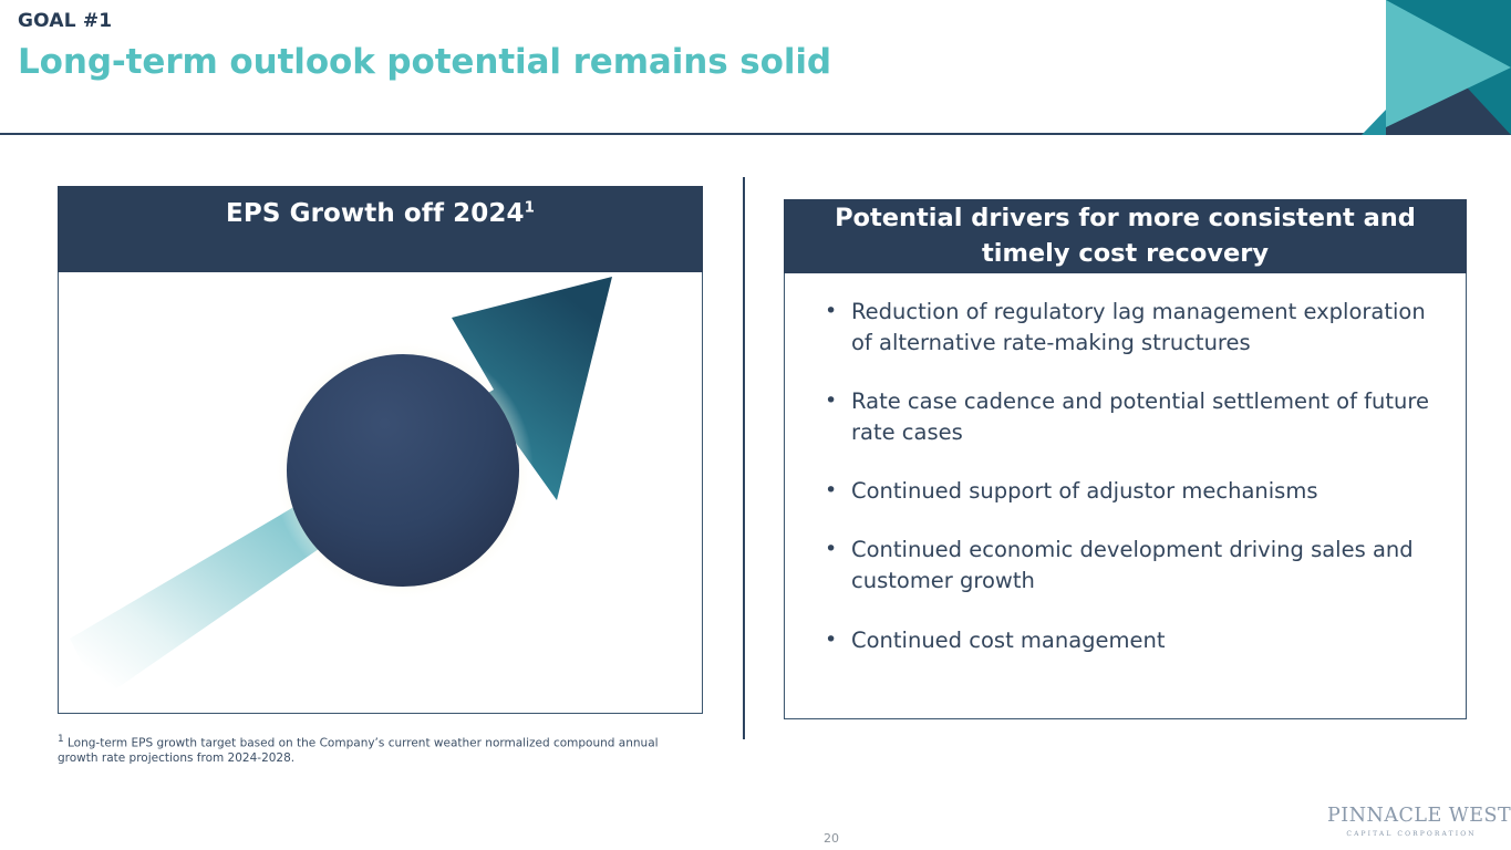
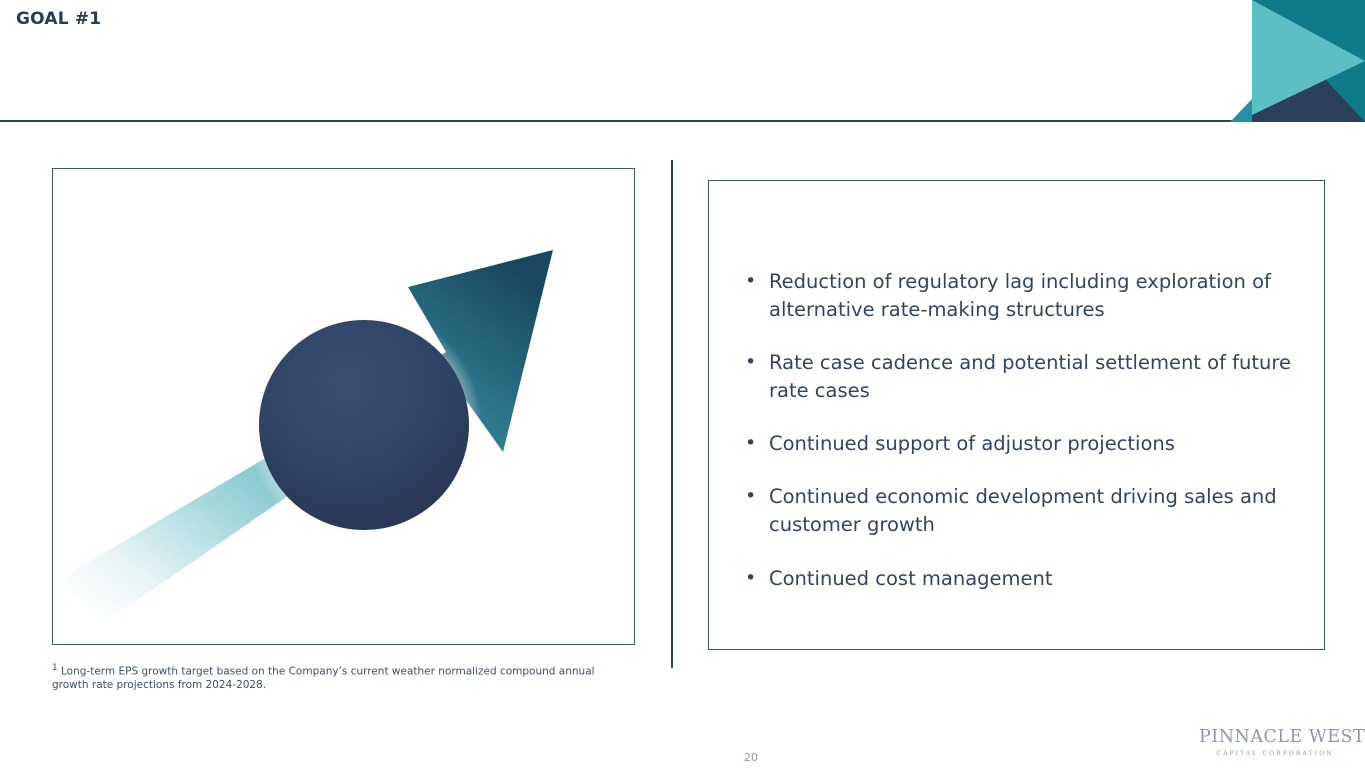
  GOAL #1
- Long-term outlook potential remains solid
- EPS Growth off 20241
  1 Long-term EPS growth target based on the Company’s current weather normalized compound annual growth rate projections from 2024-2028.
- Potential drivers for more consistent and timely cost recovery
  •
- Reduction of regulatory lag management exploration of alternative rate-making structures
+ Reduction of regulatory lag including exploration of alternative rate-making structures
  •
  Rate case cadence and potential settlement of future rate cases
  •
- Continued support of adjustor mechanisms
+ Continued support of adjustor projections
  •
  Continued economic development driving sales and customer growth
  •
  Continued cost management
  20
  PINNACLE WEST
